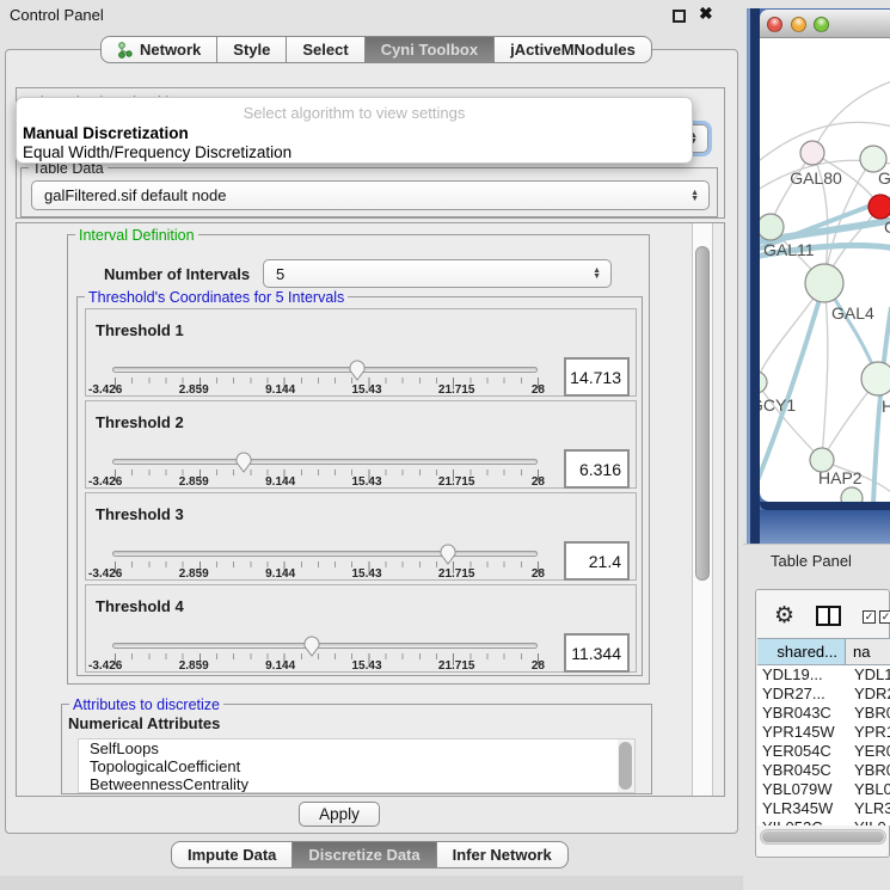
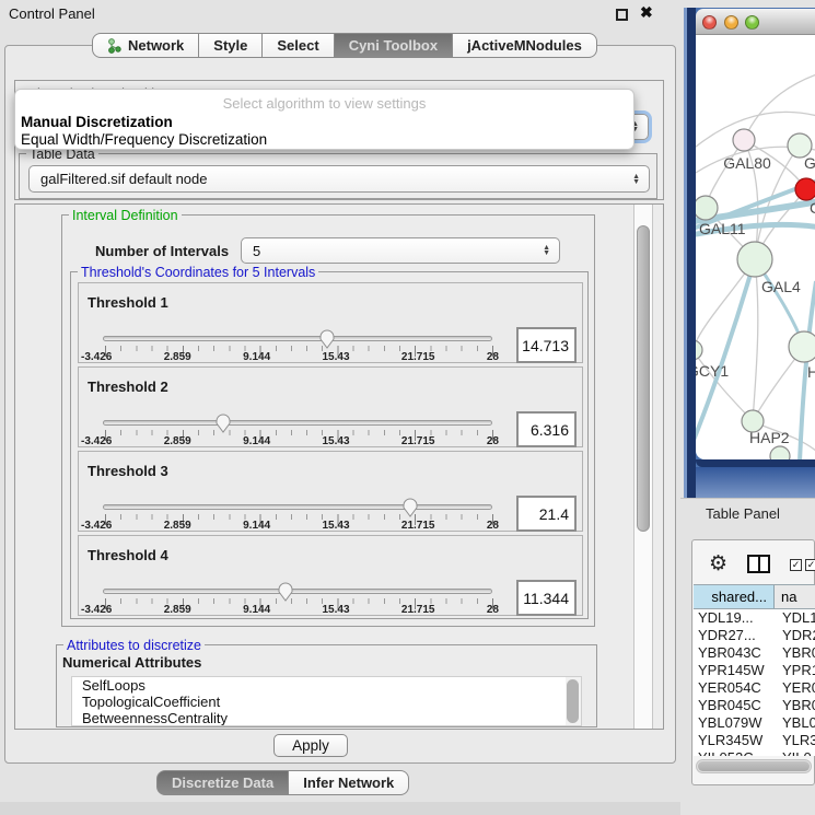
  Control Panel
  ✖
  Network
  Style
  Select
  Cyni Toolbox
  jActiveMNodules
  Select algorithm to view settings
  Manual Discretization
  Equal Width/Frequency Discretization
  Table Data
  galFiltered.sif default node
  Interval Definition
  Number of Intervals
  5
  Threshold's Coordinates for 5 Intervals
  Threshold 1
  -3.426
  2.859
  9.144
  15.43
  21.715
  28
  14.713
  Threshold 2
  -3.426
  2.859
  9.144
  15.43
  21.715
  28
  6.316
  Threshold 3
  -3.426
  2.859
  9.144
  15.43
  21.715
  28
  21.4
  Threshold 4
  -3.426
  2.859
  9.144
  15.43
  21.715
  28
  11.344
  Attributes to discretize
  Numerical Attributes
  SelfLoops
  TopologicalCoefficient
  BetweennessCentrality
  Apply
- Impute Data
  Discretize Data
  Infer Network
  GAL80
  GAL11
  GAL4
  CY1
  H
  HAP2
  Table Panel
  ⚙
  ✓
  ✓
  shared...
  na
  YDL19...
  YDL1
  YDR27...
  YDR
  YBR043C
  YBR
  YPR145W
  YPR
  YER054C
  YER
  YBR045C
  YBR
  YBL079W
  YBL0
  YLR345W
  YLR3
